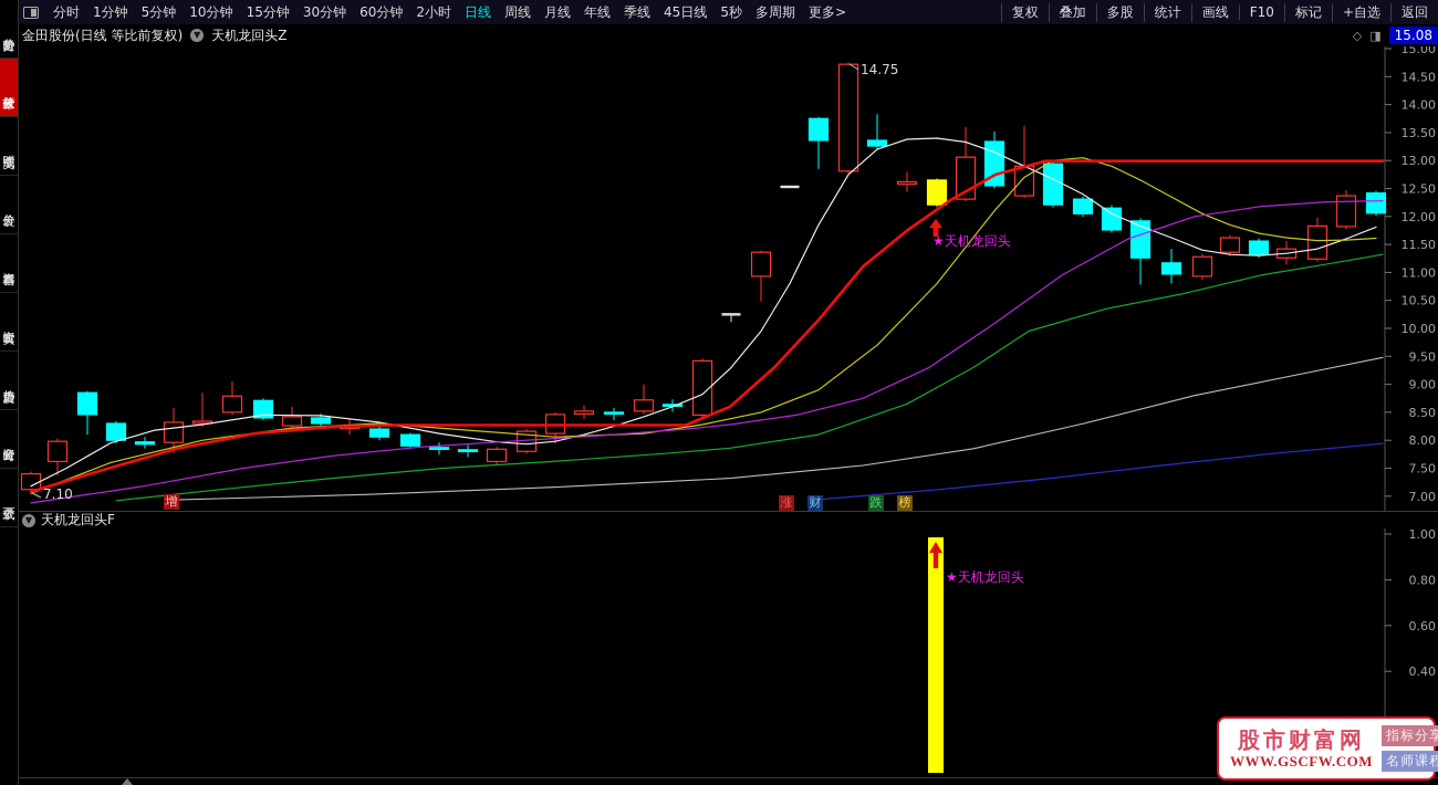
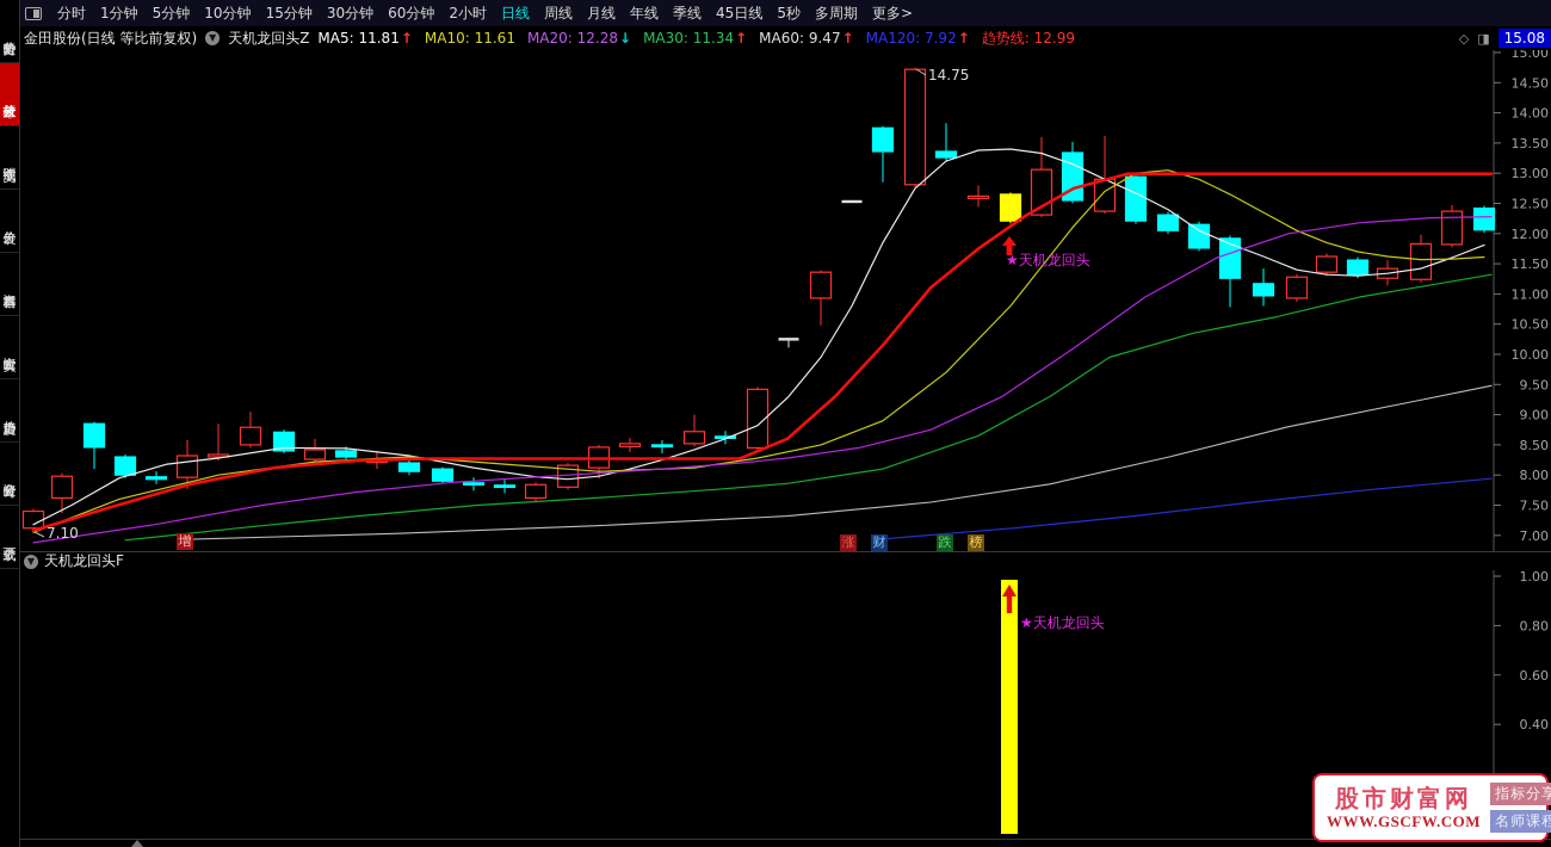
  分时
  1分钟
  5分钟
  10分钟
  15分钟
  30分钟
  60分钟
  2小时
  日线
  周线
  月线
  年线
  季线
  45日线
  5秒
  多周期
  更多>
- 复权
- 叠加
- 多股
- 统计
- 画线
- F10
- 标记
- +自选
- 返回
  金田股份(日线 等比前复权)
  ▼
  天机龙回头Z
+ MA5: 11.81↑
+ MA10: 11.61
+ MA20: 12.28↓
+ MA30: 11.34↑
+ MA60: 9.47↑
+ MA120: 7.92↑
+ 趋势线: 12.99
  ◇
  ◨
  15.08
  15.00
  14.50
  14.00
  13.50
  13.00
  12.50
  12.00
  11.50
  11.00
  10.50
  10.00
  9.50
  9.00
  8.50
  8.00
  7.50
  7.00
  14.75
  7.10
  ★天机龙回头
  增
  涨
  财
  跌
  榜
  ▼
  天机龙回头F
  1.00
  0.80
  0.60
  0.40
  ★天机龙回头
  股市财富网
  WWW.GSCFW.COM
  指标分享
  名师课程
